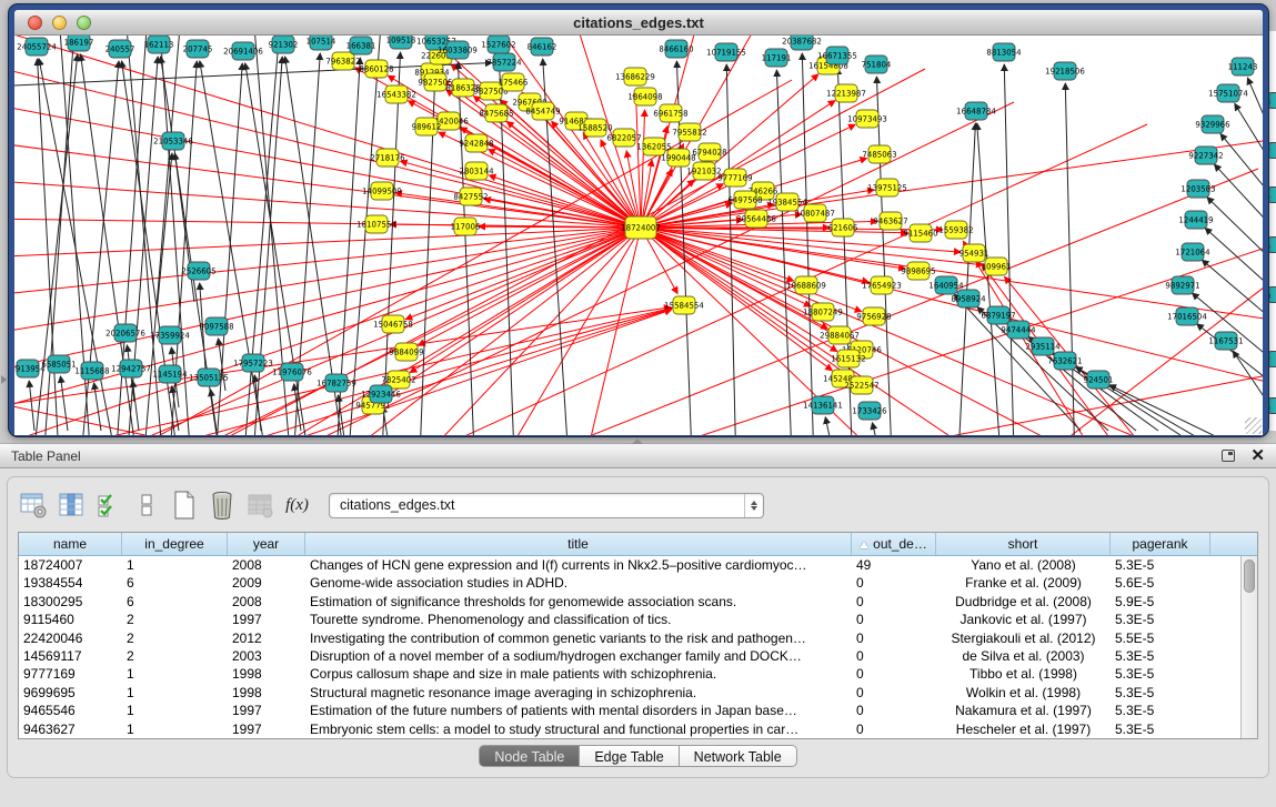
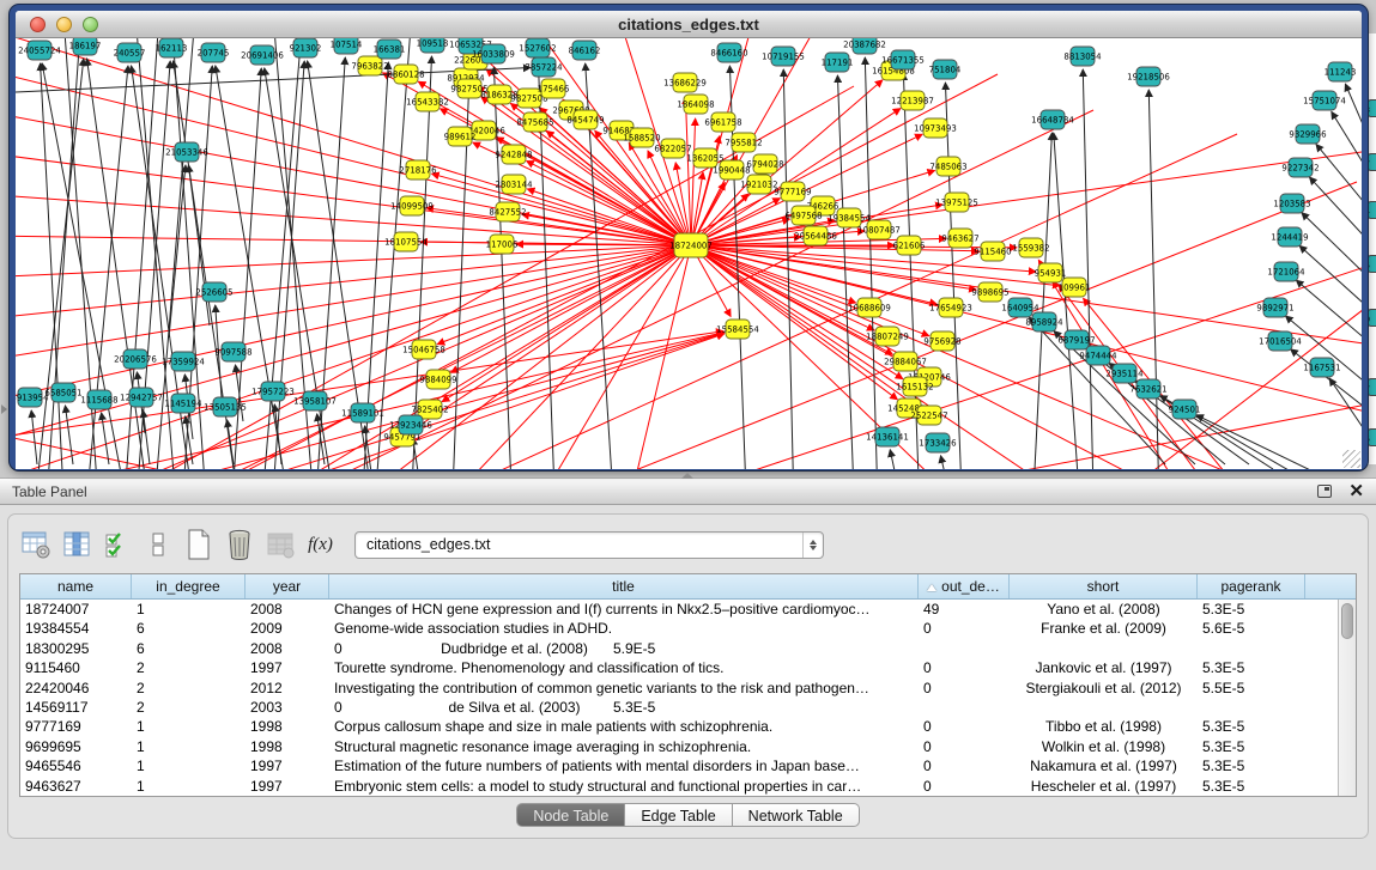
  citations_edges.txt
  7963822
  8860128
  8912934
  9827505
  16543382
  8186328
  982750
  175466
  8475685
  8454749
  91468
  420046
  989612
  9242848
  2718176
  2803144
  14099509
  8427552
  18107554
  117006
  13686229
  1864098
  1588520
  6822057
  1362055
  6961758
  7955812
  6794028
  1990448
  1921032
  9777169
  46266
  6497568
  19384554
  20564486
  10807487
  621606
  16154808
  12213987
  10973493
  7485063
  13975125
  9463627
  9115460
  15584554
  18807249
  9756928
  29884067
  1615132
  145248
  2522547
  9898695
  15046758
  9884099
  7825402
  9457791
  1559382
  954931
  109961
  24055724
  186197
  240557
  162113
  207745
  20691406
  921302
  107514
  166381
  109518
  106532
  16033809
  1527602
  846162
  7857224
  8466160
  10719155
  117191
  16671355
  751804
  20387682
  8813054
  19218506
  21053346
  16648784
  111243
  15751074
  9329966
  9227342
  1203583
  1244419
  1721064
  17016504
  1167531
  913954
  6585051
  1115688
  12942757
  1145194
  13505135
  20206576
  17359924
  9097588
  17957223
- 11976076
+ 13958107
- 16782759
+ 11589101
  12923446
  2526605
  14136141
  1733426
  8958924
  6879197
  9474444
  2935114
  7632621
  924501
  18724007
  Table Panel
  ✕
  f(x)
  citations_edges.txt
  name
  in_degree
  year
  title
  out_de…
  short
  pagerank
  18724007
  1
  2008
  Changes of HCN gene expression and I(f) currents in Nkx2.5–positive cardiomyoc…
  49
  Yano et al. (2008)
  5.3E-5
  19384554
  6
  2009
  Genome-wide association studies in ADHD.
  0
  Franke et al. (2009)
  5.6E-5
  18300295
  6
  2008
- Estimation of significance thresholds for genomewide association scans.
  0
  Dudbridge et al. (2008)
  5.9E-5
  9115460
  2
  1997
  Tourette syndrome. Phenomenology and classification of tics.
  0
  Jankovic et al. (1997)
  5.3E-5
  22420046
  2
  2012
  Investigating the contribution of common genetic variants to the risk and pathogen…
  0
  Stergiakouli et al. (2012)
  5.5E-5
  14569117
  2
  2003
- Disruption of a novel member of a sodium/hydrogen exchanger family and DOCK…
  0
  de Silva et al. (2003)
  5.3E-5
  9777169
  1
  1998
  Corpus callosum shape and size in male patients with schizophrenia.
  0
  Tibbo et al. (1998)
  5.3E-5
  9699695
  1
  1998
  Structural magnetic resonance image averaging in schizophrenia.
  0
  Wolkin et al. (1998)
  5.3E-5
  9465546
  1
  1997
  Estimation of the future numbers of patients with mental disorders in Japan base…
  0
  Nakamura et al. (1997)
  5.3E-5
  9463627
  1
  1997
  Embryonic stem cells: a model to study structural and functional properties in car…
  0
  Hescheler et al. (1997)
  5.3E-5
  Node Table
  Edge Table
  Network Table
